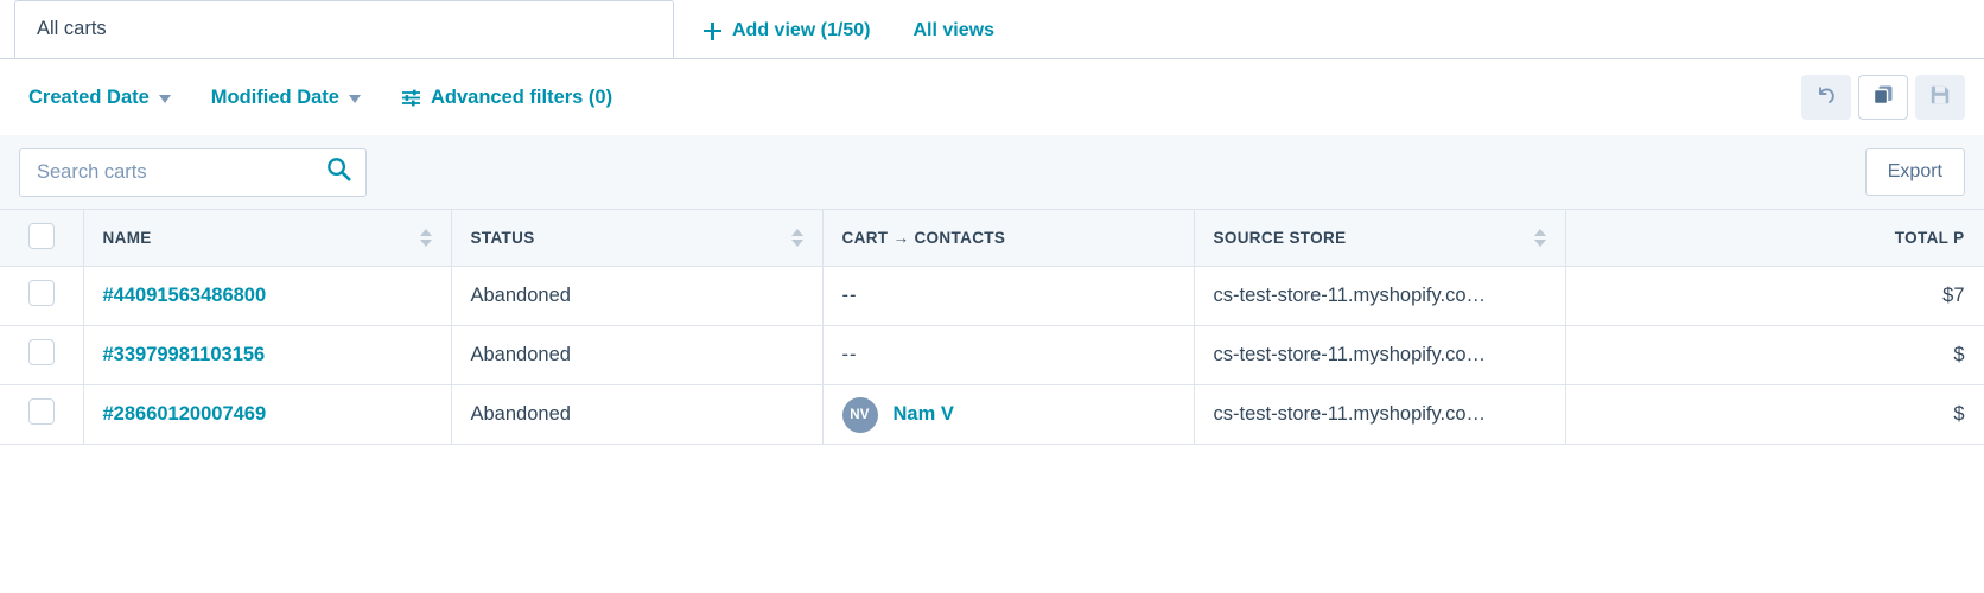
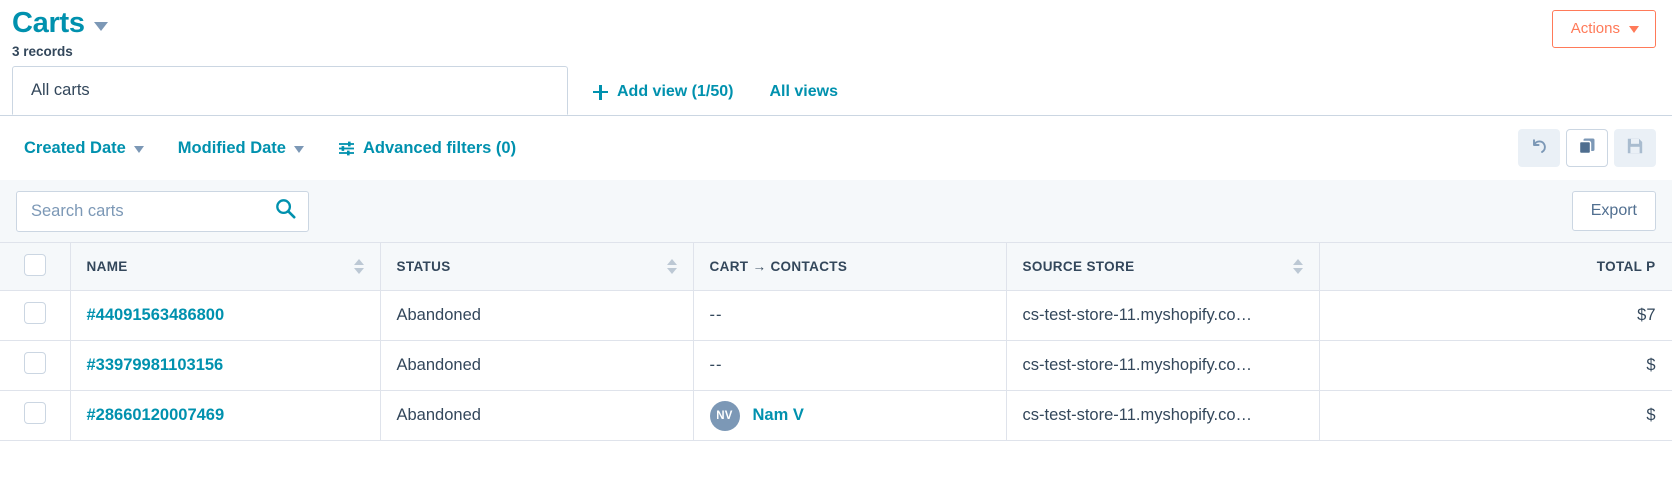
+ Carts
+ 3 records
+ Actions
  All carts
  Add view (1/50)
  All views
  Created Date
  Modified Date
  Advanced filters (0)
  Search carts
  Export
  	NAME	STATUS	CART → CONTACTS	SOURCE STORE	TOTAL P
  	#44091563486800	Abandoned	--	cs-test-store-11.myshopify.co…	$7
  	#33979981103156	Abandoned	--	cs-test-store-11.myshopify.co…	$
  	#28660120007469	Abandoned	NV Nam V	cs-test-store-11.myshopify.co…	$
